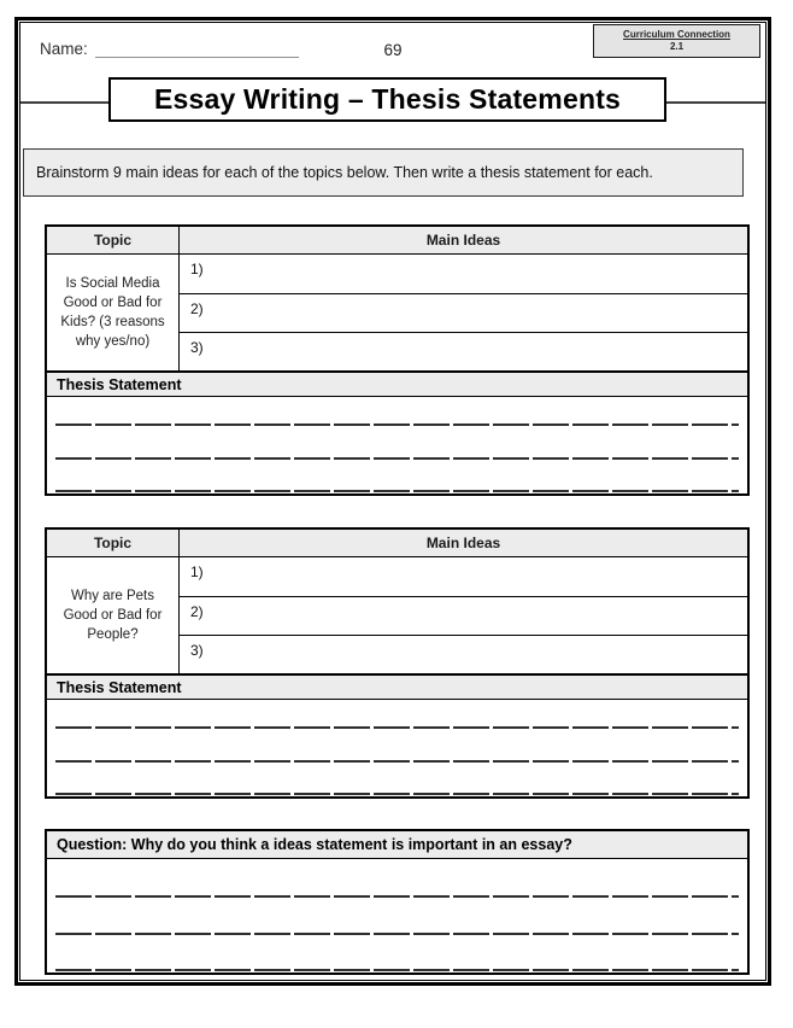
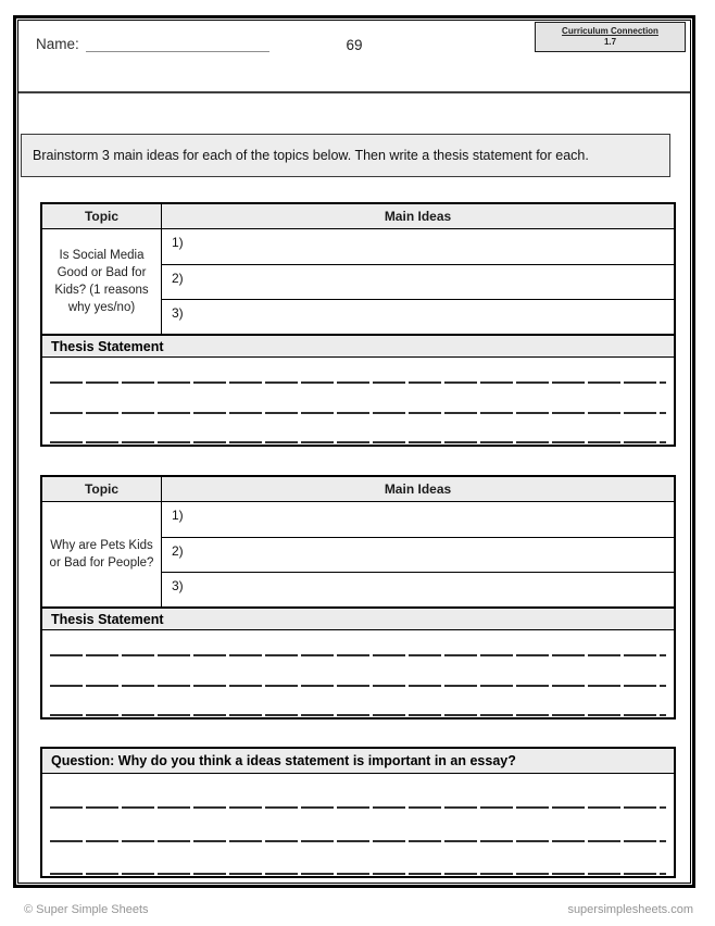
  Name:
  69
  Curriculum Connection
- 2.1
+ 1.7
- Essay Writing – Thesis Statements
- Brainstorm 9 main ideas for each of the topics below. Then write a thesis statement for each.
+ Brainstorm 3 main ideas for each of the topics below. Then write a thesis statement for each.
  Topic
  Main Ideas
- Is Social Media Good or Bad for Kids? (3 reasons why yes/no)
+ Is Social Media Good or Bad for Kids? (1 reasons why yes/no)
  1)
  2)
  3)
  Thesis Statement
  Topic
  Main Ideas
- Why are Pets Good or Bad for People?
+ Why are Pets Kids or Bad for People?
  1)
  2)
  3)
  Thesis Statement
  Question: Why do you think a ideas statement is important in an essay?
+ © Super Simple Sheets
+ supersimplesheets.com
